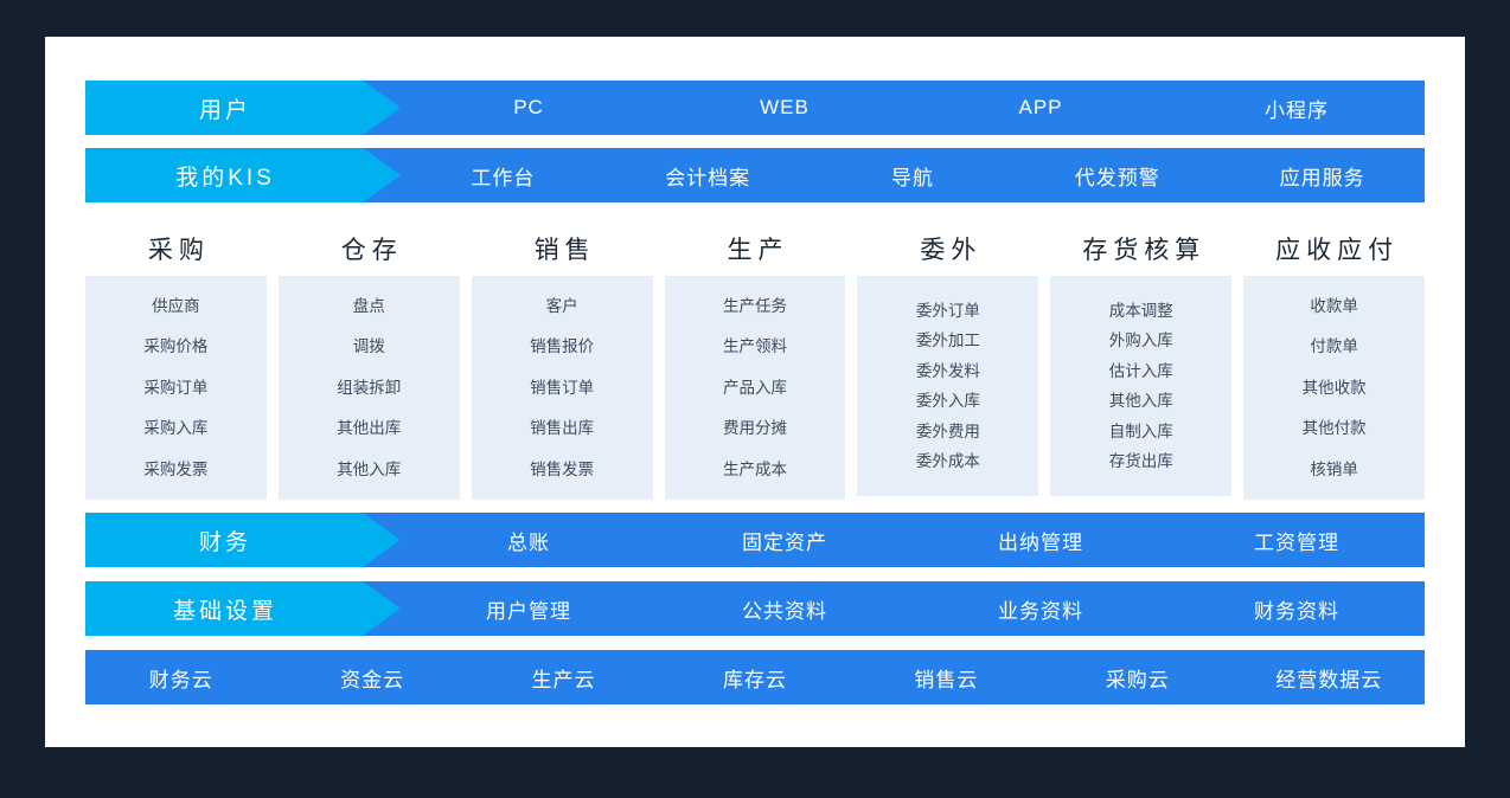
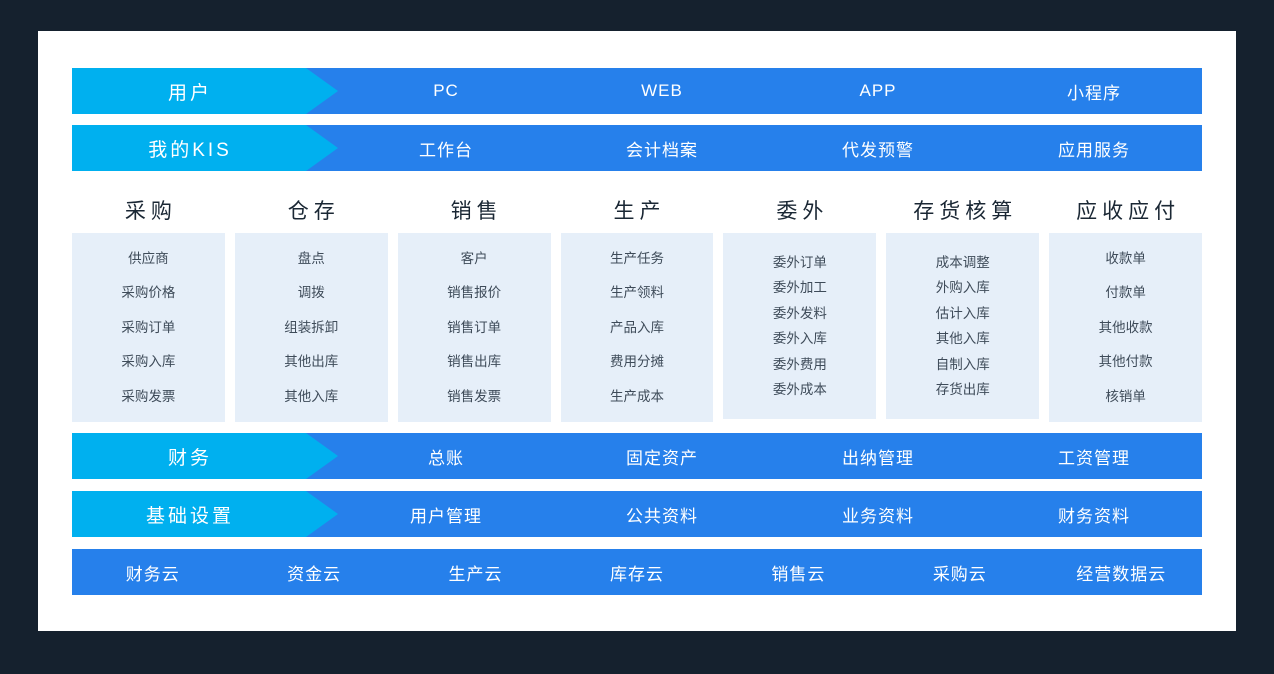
  用户
  PC
  WEB
  APP
  小程序
  我的KIS
  工作台
  会计档案
- 导航
  代发预警
  应用服务
  采购
  供应商
  采购价格
  采购订单
  采购入库
  采购发票
  仓存
  盘点
  调拨
  组装拆卸
  其他出库
  其他入库
  销售
  客户
  销售报价
  销售订单
  销售出库
  销售发票
  生产
  生产任务
  生产领料
  产品入库
  费用分摊
  生产成本
  委外
  委外订单
  委外加工
  委外发料
  委外入库
  委外费用
  委外成本
  存货核算
  成本调整
  外购入库
  估计入库
  其他入库
  自制入库
  存货出库
  应收应付
  收款单
  付款单
  其他收款
  其他付款
  核销单
  财务
  总账
  固定资产
  出纳管理
  工资管理
  基础设置
  用户管理
  公共资料
  业务资料
  财务资料
  财务云
  资金云
  生产云
  库存云
  销售云
  采购云
  经营数据云
